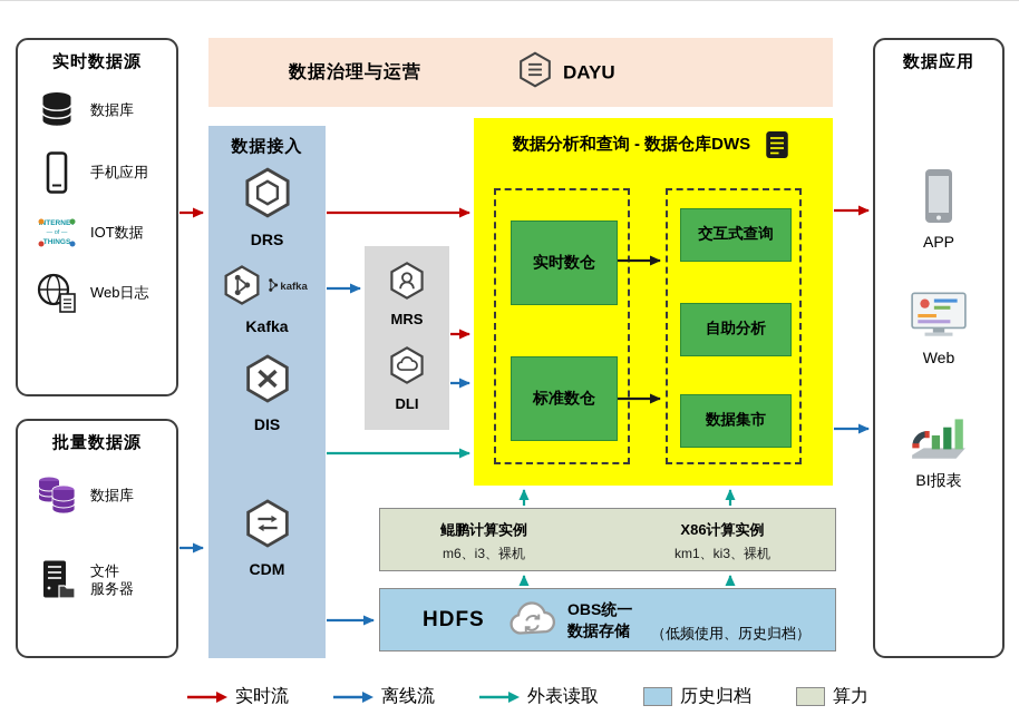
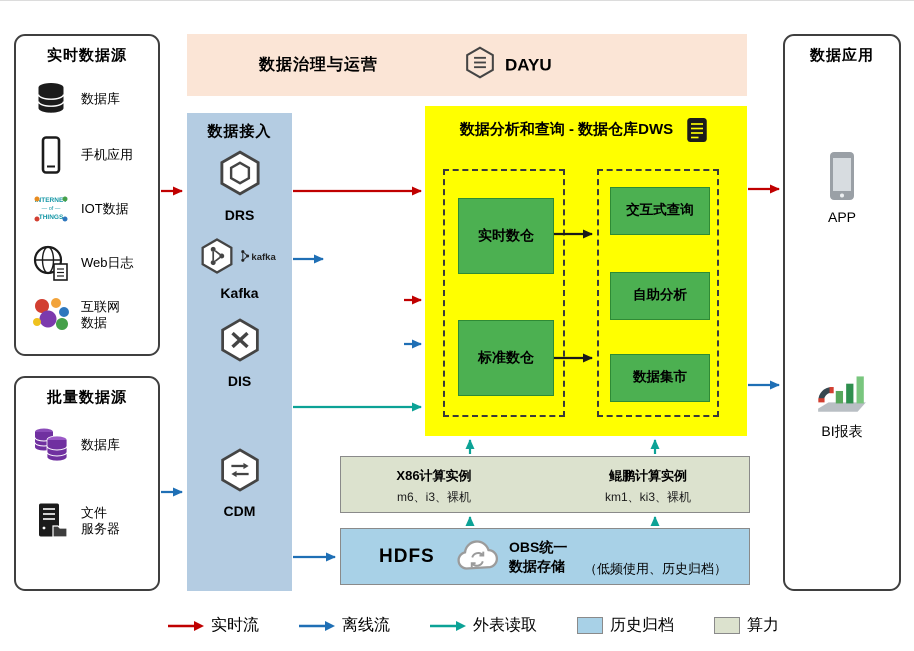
  实时数据源
  数据库
  手机应用
  IOT数据
  Web日志
+ 互联网
+ 数据
  批量数据源
  数据库
  文件
  服务器
  数据治理与运营
  DAYU
  数据接入
  DRS
  kafka
  Kafka
  DIS
  CDM
- MRS
- DLI
  数据分析和查询 - 数据仓库DWS
  实时数仓
  标准数仓
  交互式查询
  自助分析
  数据集市
- 鲲鹏计算实例
+ X86计算实例
  m6、i3、裸机
- X86计算实例
+ 鲲鹏计算实例
  km1、ki3、裸机
  HDFS
  OBS统一
  数据存储
  （低频使用、历史归档）
  数据应用
  APP
- Web
  BI报表
  实时流
  离线流
  外表读取
  历史归档
  算力
